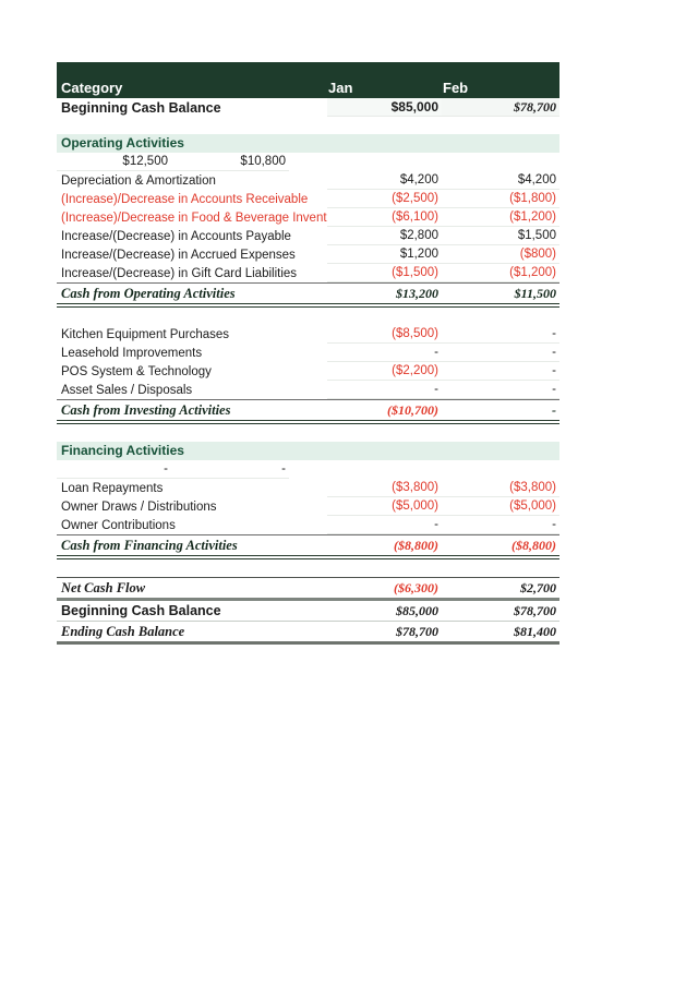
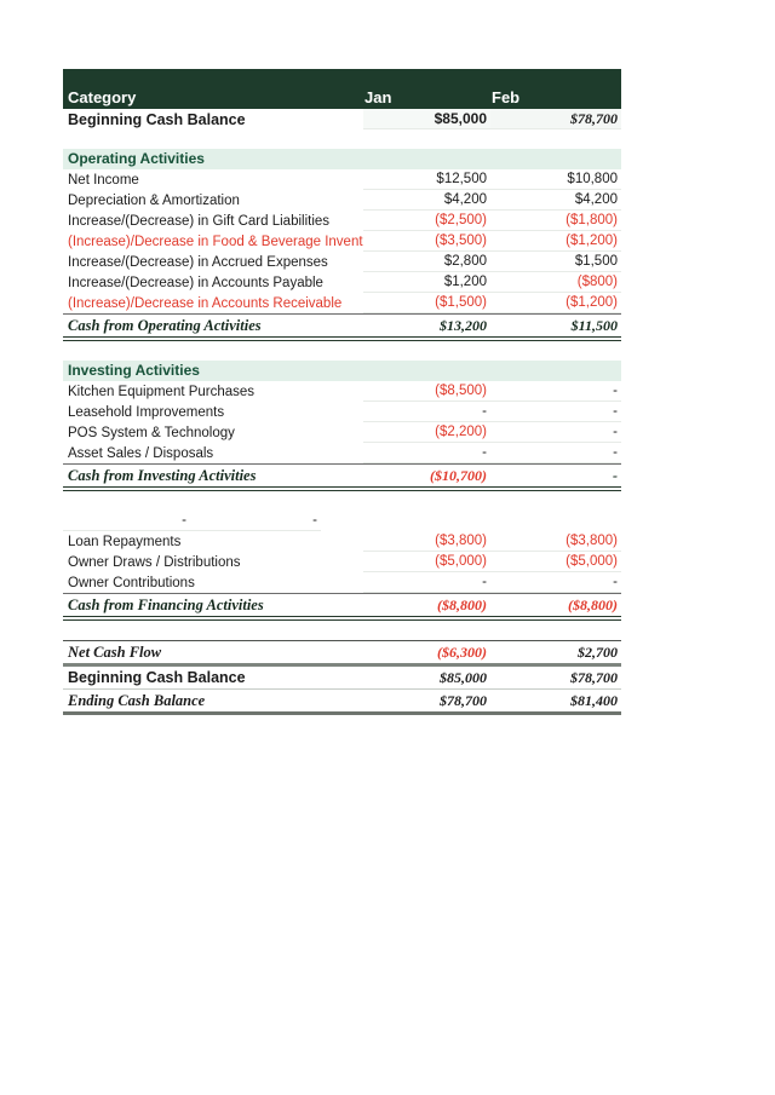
  Category
  Jan
  Feb
  Beginning Cash Balance
  $85,000
  $78,700
  Operating Activities
+ Net Income
  $12,500
  $10,800
  Depreciation & Amortization
  $4,200
  $4,200
- (Increase)/Decrease in Accounts Receivable
+ Increase/(Decrease) in Gift Card Liabilities
  ($2,500)
  ($1,800)
  (Increase)/Decrease in Food & Beverage Invent
- ($6,100)
+ ($3,500)
  ($1,200)
- Increase/(Decrease) in Accounts Payable
+ Increase/(Decrease) in Accrued Expenses
  $2,800
  $1,500
- Increase/(Decrease) in Accrued Expenses
+ Increase/(Decrease) in Accounts Payable
  $1,200
  ($800)
- Increase/(Decrease) in Gift Card Liabilities
+ (Increase)/Decrease in Accounts Receivable
  ($1,500)
  ($1,200)
  Cash from Operating Activities
  $13,200
  $11,500
+ Investing Activities
  Kitchen Equipment Purchases
  ($8,500)
  -
  Leasehold Improvements
  -
  -
  POS System & Technology
  ($2,200)
  -
  Asset Sales / Disposals
  -
  -
  Cash from Investing Activities
  ($10,700)
  -
- Financing Activities
  -
  -
  Loan Repayments
  ($3,800)
  ($3,800)
  Owner Draws / Distributions
  ($5,000)
  ($5,000)
  Owner Contributions
  -
  -
  Cash from Financing Activities
  ($8,800)
  ($8,800)
  Net Cash Flow
  ($6,300)
  $2,700
  Beginning Cash Balance
  $85,000
  $78,700
  Ending Cash Balance
  $78,700
  $81,400
